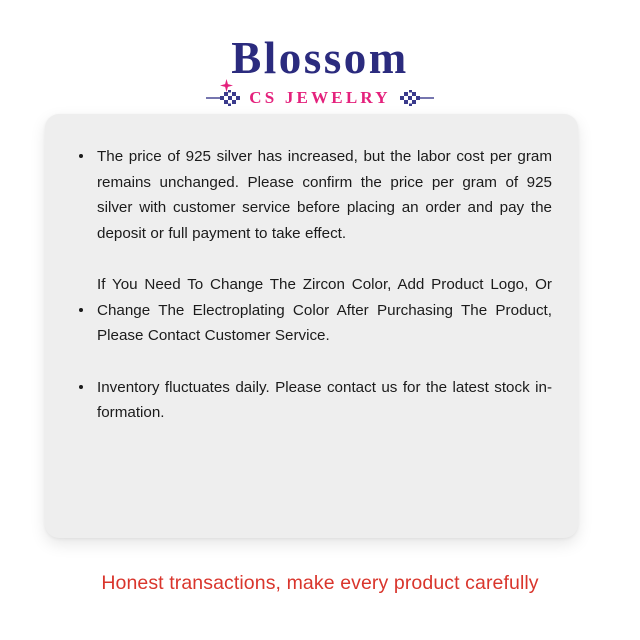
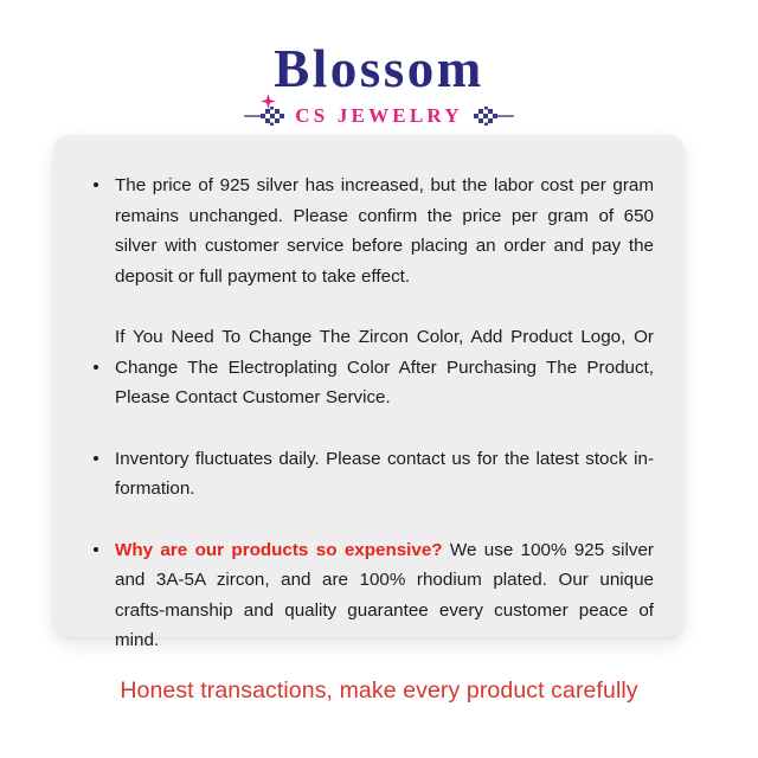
  Blossom
  CS JEWELRY
- The price of 925 silver has increased, but the labor cost per gram remains unchanged. Please confirm the price per gram of 925 silver with customer service before placing an order and pay the deposit or full payment to take effect.
+ The price of 925 silver has increased, but the labor cost per gram remains unchanged. Please confirm the price per gram of 650 silver with customer service before placing an order and pay the deposit or full payment to take effect.
  If You Need To Change The Zircon Color, Add Product Logo, Or Change The Electroplating Color After Purchasing The Product, Please Contact Customer Service.
  Inventory fluctuates daily. Please contact us for the latest stock in-formation.
+ Why are our products so expensive? We use 100% 925 silver and 3A-5A zircon, and are 100% rhodium plated. Our unique crafts-manship and quality guarantee every customer peace of mind.
  Honest transactions, make every product carefully
